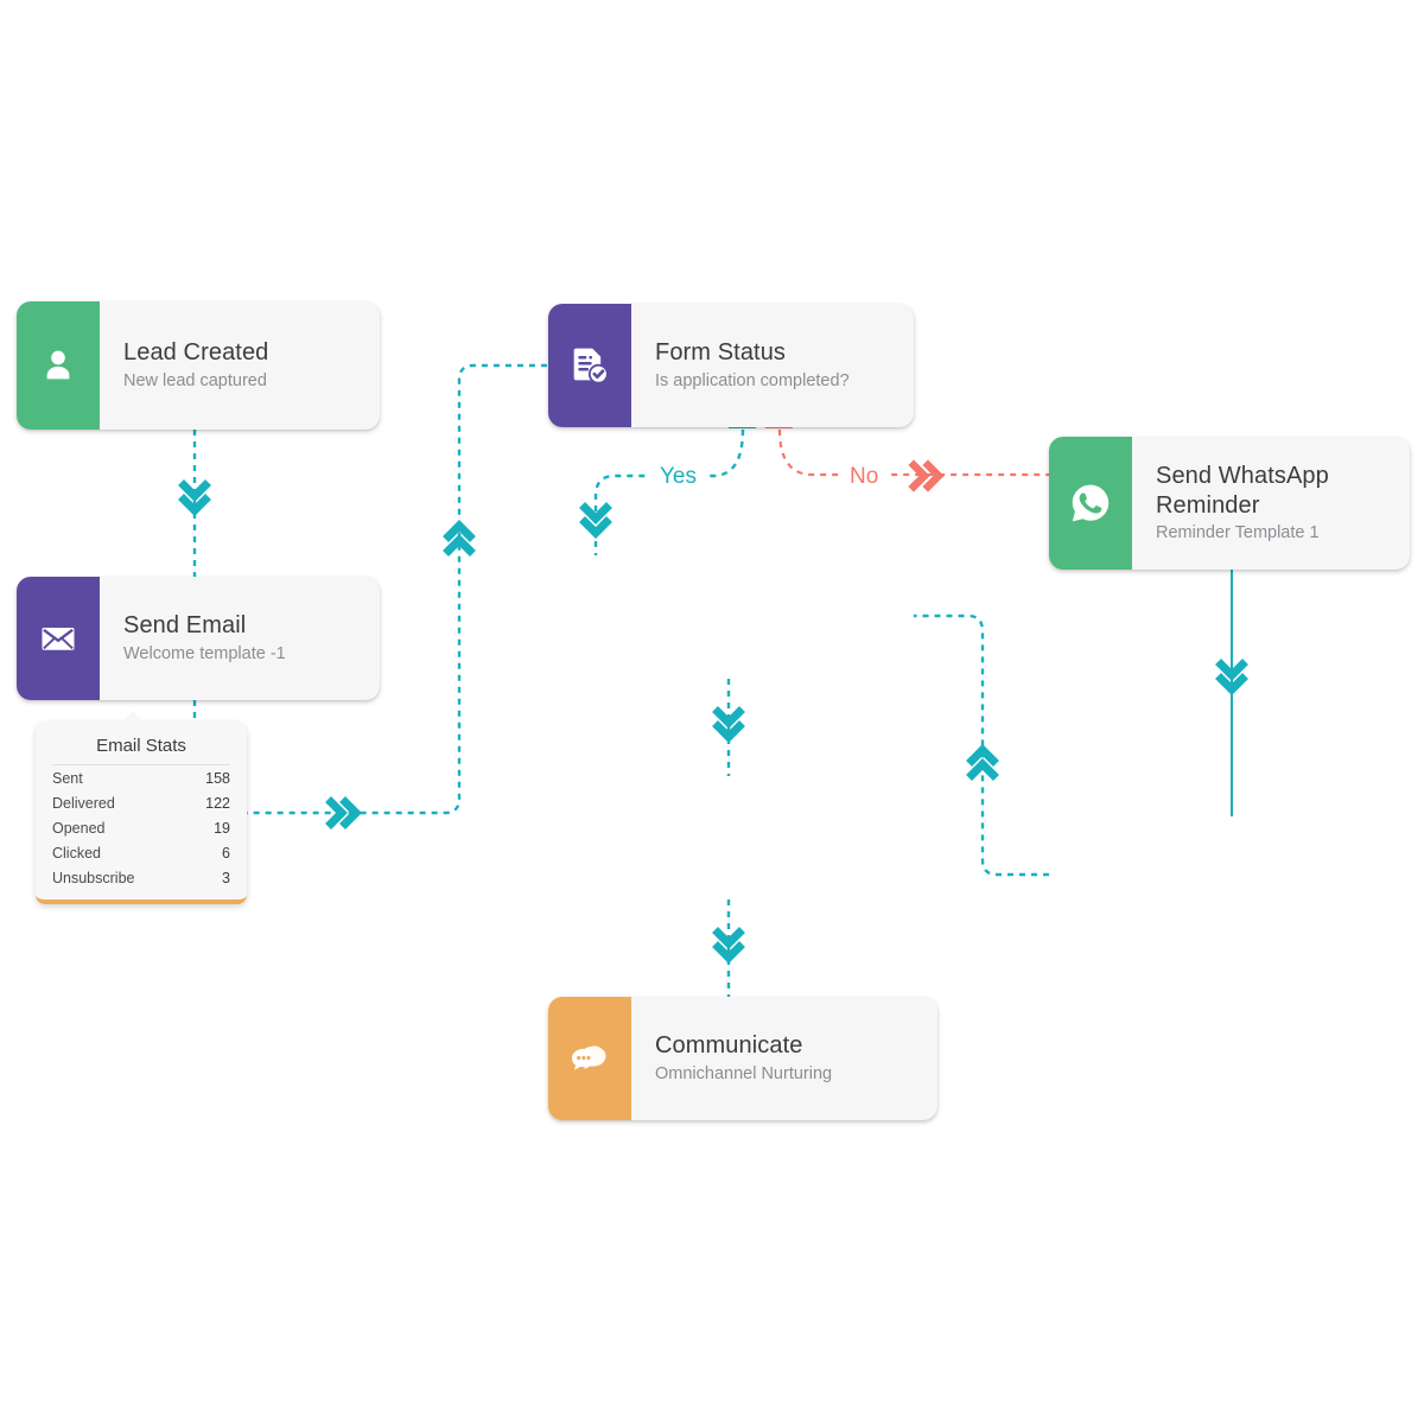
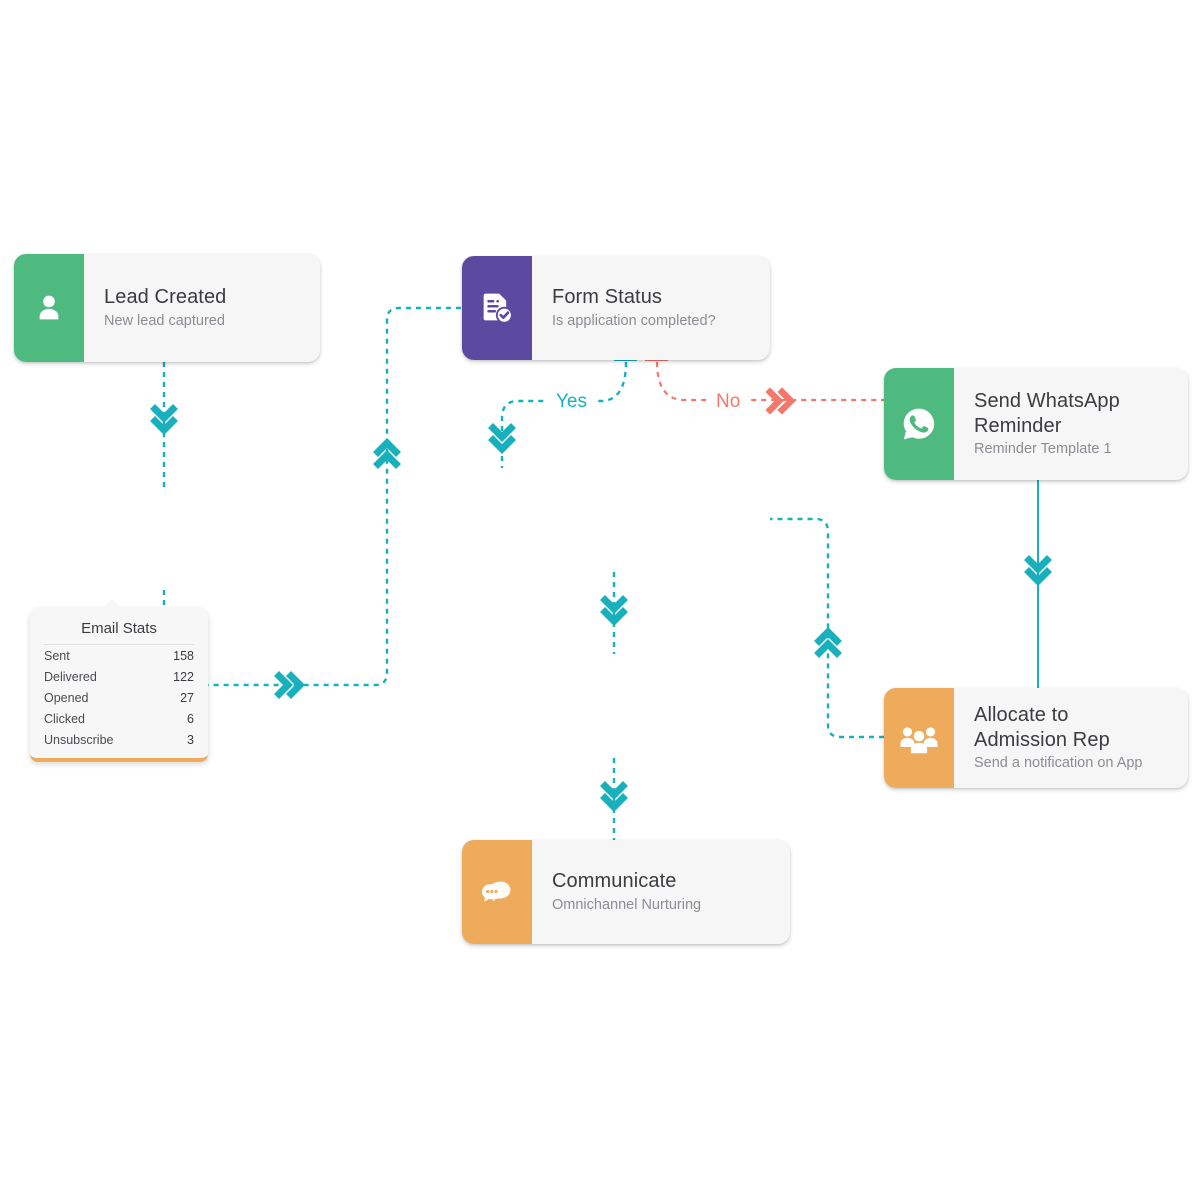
  Lead Created
  New lead captured
- Send Email
- Welcome template -1
  Email Stats
  Sent
  158
  Delivered
  122
  Opened
- 19
+ 27
  Clicked
  6
  Unsubscribe
  3
  Form Status
  Is application completed?
  Yes
  No
  Communicate
  Omnichannel Nurturing
  Send WhatsApp Reminder
  Reminder Template 1
+ Allocate to Admission Rep
+ Send a notification on App
